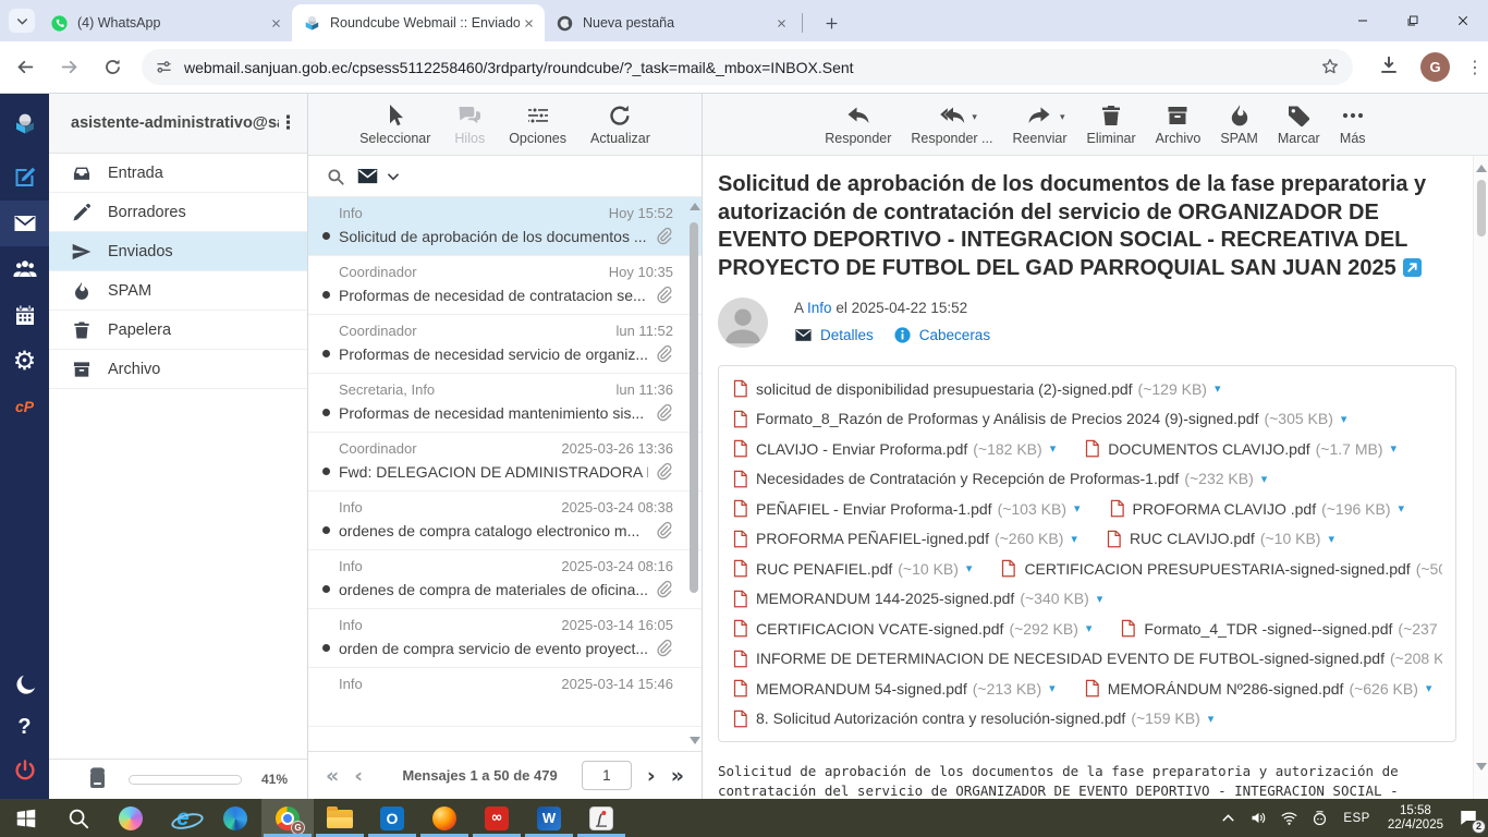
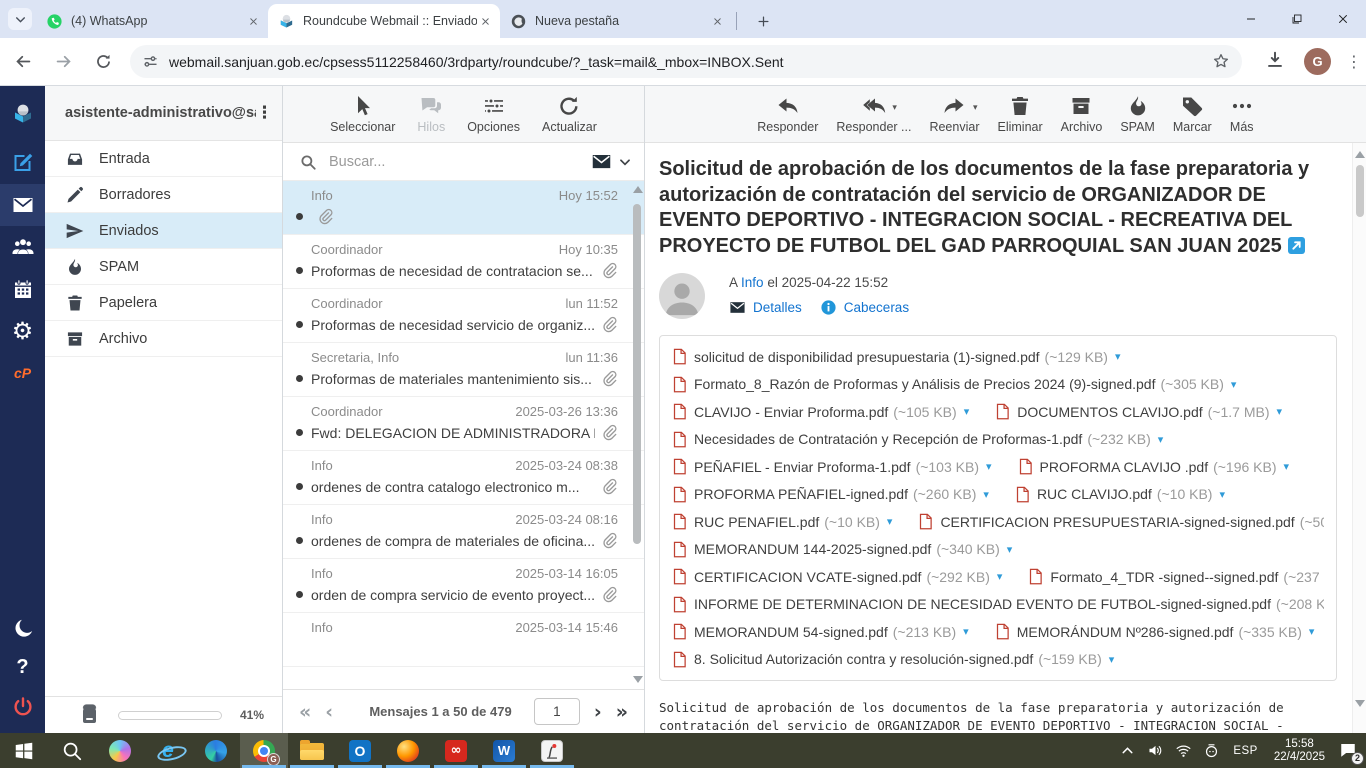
  (4) WhatsApp
  Roundcube Webmail :: Enviado
  Nueva pestaña
  webmail.sanjuan.gob.ec/cpsess5112258460/3rdparty/roundcube/?_task=mail&_mbox=INBOX.Sent
  G
  ⋮
  ⚙
  cP
  ?
  asistente-administrativo@s
  ⋮
  Entrada
  Borradores
  Enviados
  SPAM
  Papelera
  Archivo
  41%
  Seleccionar
  Hilos
  Opciones
  Actualizar
+ Buscar...
  Info
  Hoy 15:52
- Solicitud de aprobación de los documentos ...
  Coordinador
  Hoy 10:35
  Proformas de necesidad de contratacion se...
  Coordinador
  lun 11:52
  Proformas de necesidad servicio de organiz...
  Secretaria, Info
  lun 11:36
- Proformas de necesidad mantenimiento sis...
+ Proformas de materiales mantenimiento sis...
  Coordinador
  2025-03-26 13:36
  Fwd: DELEGACION DE ADMINISTRADORA
  Info
  2025-03-24 08:38
- ordenes de compra catalogo electronico m...
+ ordenes de contra catalogo electronico m...
  Info
  2025-03-24 08:16
  ordenes de compra de materiales de oficina...
  Info
  2025-03-14 16:05
  orden de compra servicio de evento proyect...
  Info
  2025-03-14 15:46
  «
  ‹
  Mensajes 1 a 50 de 479
  1
  ›
  »
  Responder
  ▾
  Responder ...
  ▾
  Reenviar
  Eliminar
  Archivo
  SPAM
  Marcar
  Más
  Solicitud de aprobación de los documentos de la fase preparatoria y autorización de contratación del servicio de ORGANIZADOR DE EVENTO DEPORTIVO - INTEGRACION SOCIAL - RECREATIVA DEL PROYECTO DE FUTBOL DEL GAD PARROQUIAL SAN JUAN 2025
  A Info el 2025-04-22 15:52
  Detalles
  Cabeceras
- solicitud de disponibilidad presupuestaria (2)-signed.pdf
+ solicitud de disponibilidad presupuestaria (1)-signed.pdf
  (~129 KB)
  ▾
  Formato_8_Razón de Proformas y Análisis de Precios 2024 (9)-signed.pdf
  (~305 KB)
  ▾
  CLAVIJO - Enviar Proforma.pdf
- (~182 KB)
+ (~105 KB)
  ▾
  DOCUMENTOS CLAVIJO.pdf
  (~1.7 MB)
  ▾
  Necesidades de Contratación y Recepción de Proformas-1.pdf
  (~232 KB)
  ▾
  PEÑAFIEL - Enviar Proforma-1.pdf
  (~103 KB)
  ▾
  PROFORMA CLAVIJO .pdf
  (~196 KB)
  ▾
  PROFORMA PEÑAFIEL-igned.pdf
  (~260 KB)
  ▾
  RUC CLAVIJO.pdf
  (~10 KB)
  ▾
  RUC PENAFIEL.pdf
  (~10 KB)
  ▾
  CERTIFICACION PRESUPUESTARIA-signed-signed.pdf
  MEMORANDUM 144-2025-signed.pdf
  (~340 KB)
  ▾
  CERTIFICACION VCATE-signed.pdf
  (~292 KB)
  ▾
  Formato_4_TDR -signed--signed.pdf
  INFORME DE DETERMINACION DE NECESIDAD EVENTO DE FUTBOL-signed-signed.pdf
  (~208 K
  MEMORANDUM 54-signed.pdf
  (~213 KB)
  ▾
  MEMORÁNDUM Nº286-signed.pdf
- (~626 KB)
+ (~335 KB)
  ▾
  8. Solicitud Autorización contra y resolución-signed.pdf
  (~159 KB)
  ▾
  Solicitud de aprobación de los documentos de la fase preparatoria y autorización de
  contratación del servicio de ORGANIZADOR DE EVENTO DEPORTIVO - INTEGRACION SOCIAL -
  e
  G
  O
  ∞
  W
  ESP
  15:58
  22/4/2025
  2
